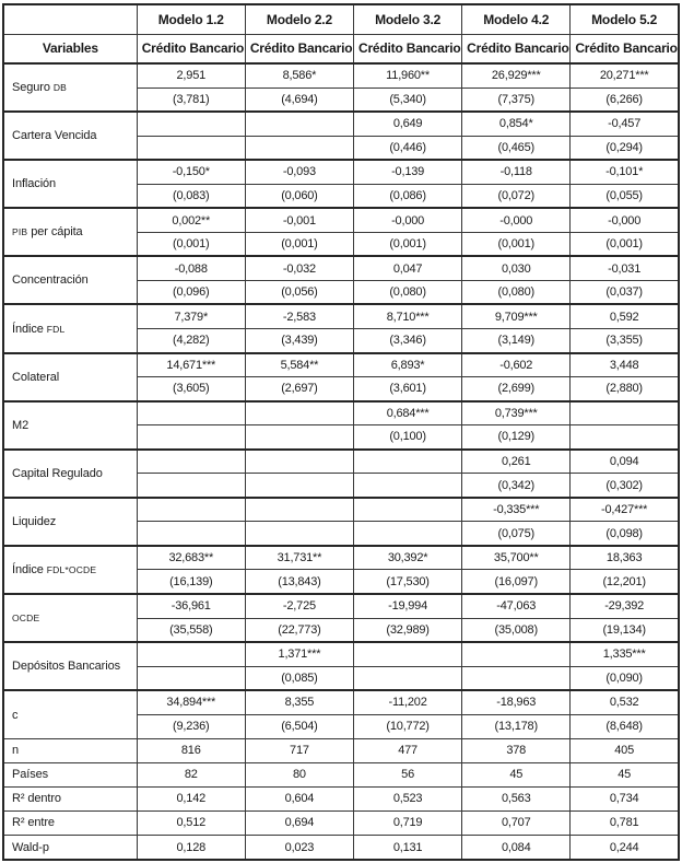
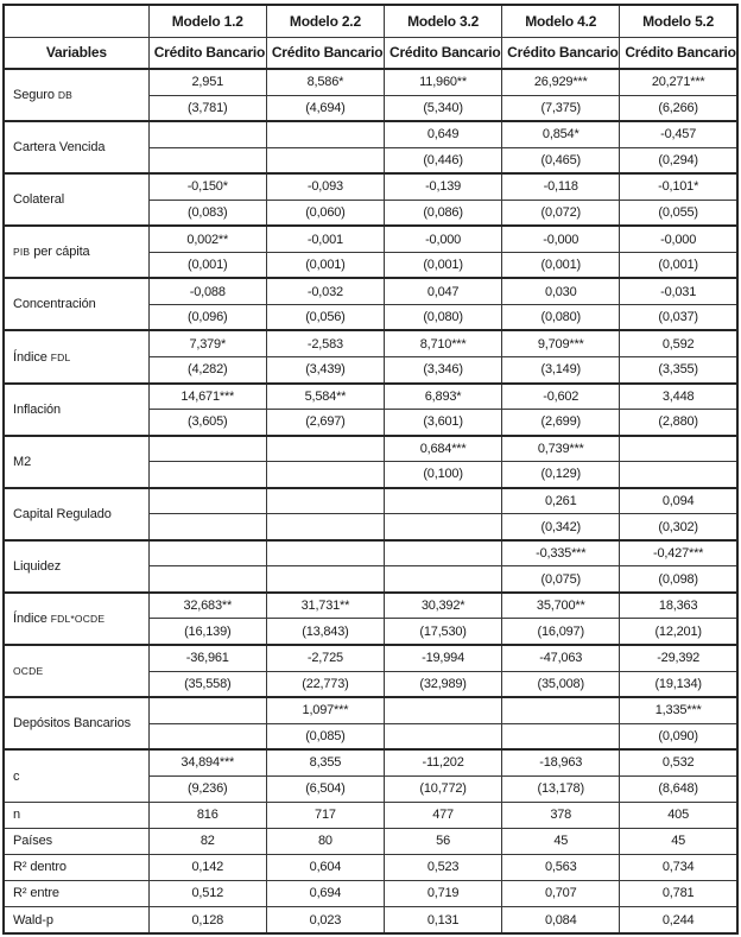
  	Modelo 1.2	Modelo 2.2	Modelo 3.2	Modelo 4.2	Modelo 5.2
  Variables	Crédito Bancario	Crédito Bancario	Crédito Bancario	Crédito Bancario	Crédito Bancario
  Seguro DB	2,951	8,586*	11,960**	26,929***	20,271***
  (3,781)	(4,694)	(5,340)	(7,375)	(6,266)
  Cartera Vencida			0,649	0,854*	-0,457
  		(0,446)	(0,465)	(0,294)
- Inflación	-0,150*	-0,093	-0,139	-0,118	-0,101*
+ Colateral	-0,150*	-0,093	-0,139	-0,118	-0,101*
  (0,083)	(0,060)	(0,086)	(0,072)	(0,055)
  PIB per cápita	0,002**	-0,001	-0,000	-0,000	-0,000
  (0,001)	(0,001)	(0,001)	(0,001)	(0,001)
  Concentración	-0,088	-0,032	0,047	0,030	-0,031
  (0,096)	(0,056)	(0,080)	(0,080)	(0,037)
  Índice FDL	7,379*	-2,583	8,710***	9,709***	0,592
  (4,282)	(3,439)	(3,346)	(3,149)	(3,355)
- Colateral	14,671***	5,584**	6,893*	-0,602	3,448
+ Inflación	14,671***	5,584**	6,893*	-0,602	3,448
  (3,605)	(2,697)	(3,601)	(2,699)	(2,880)
  M2			0,684***	0,739***
  		(0,100)	(0,129)
  Capital Regulado				0,261	0,094
  			(0,342)	(0,302)
  Liquidez				-0,335***	-0,427***
  			(0,075)	(0,098)
  Índice FDL*OCDE	32,683**	31,731**	30,392*	35,700**	18,363
  (16,139)	(13,843)	(17,530)	(16,097)	(12,201)
  OCDE	-36,961	-2,725	-19,994	-47,063	-29,392
  (35,558)	(22,773)	(32,989)	(35,008)	(19,134)
- Depósitos Bancarios		1,371***			1,335***
+ Depósitos Bancarios		1,097***			1,335***
  	(0,085)			(0,090)
  c	34,894***	8,355	-11,202	-18,963	0,532
  (9,236)	(6,504)	(10,772)	(13,178)	(8,648)
  n	816	717	477	378	405
  Países	82	80	56	45	45
  R² dentro	0,142	0,604	0,523	0,563	0,734
  R² entre	0,512	0,694	0,719	0,707	0,781
  Wald-p	0,128	0,023	0,131	0,084	0,244
